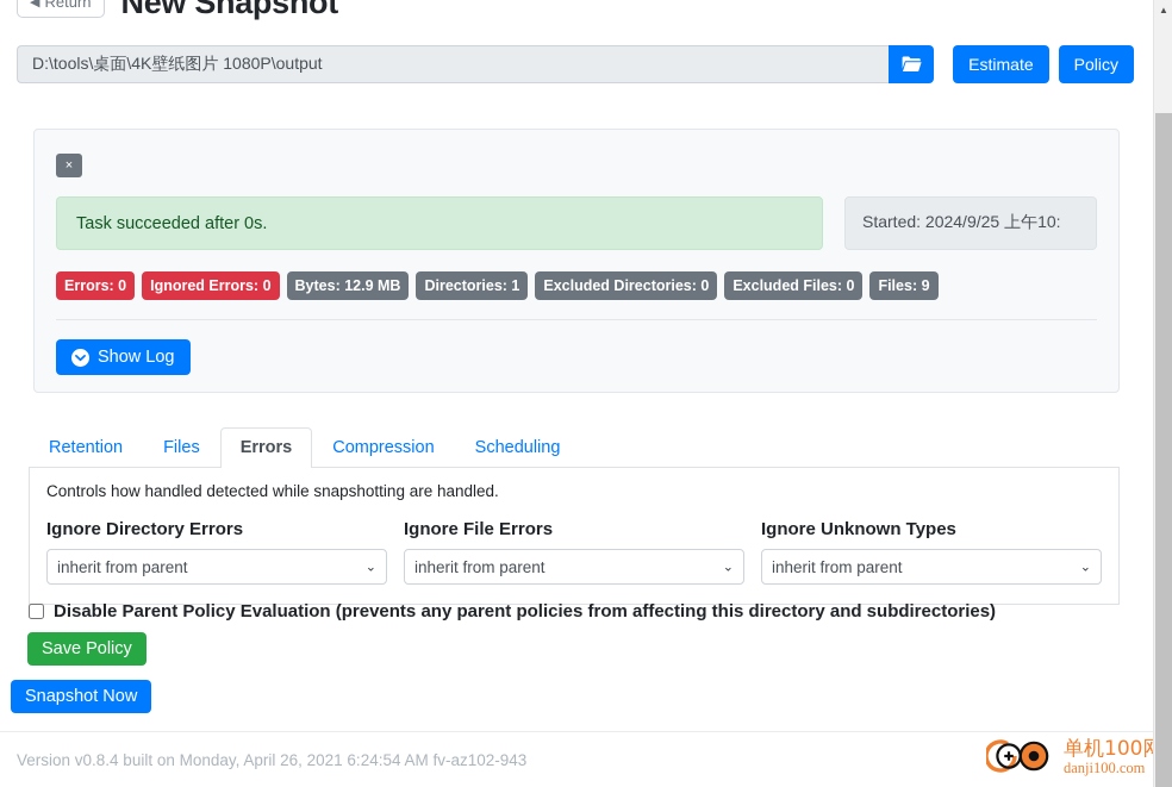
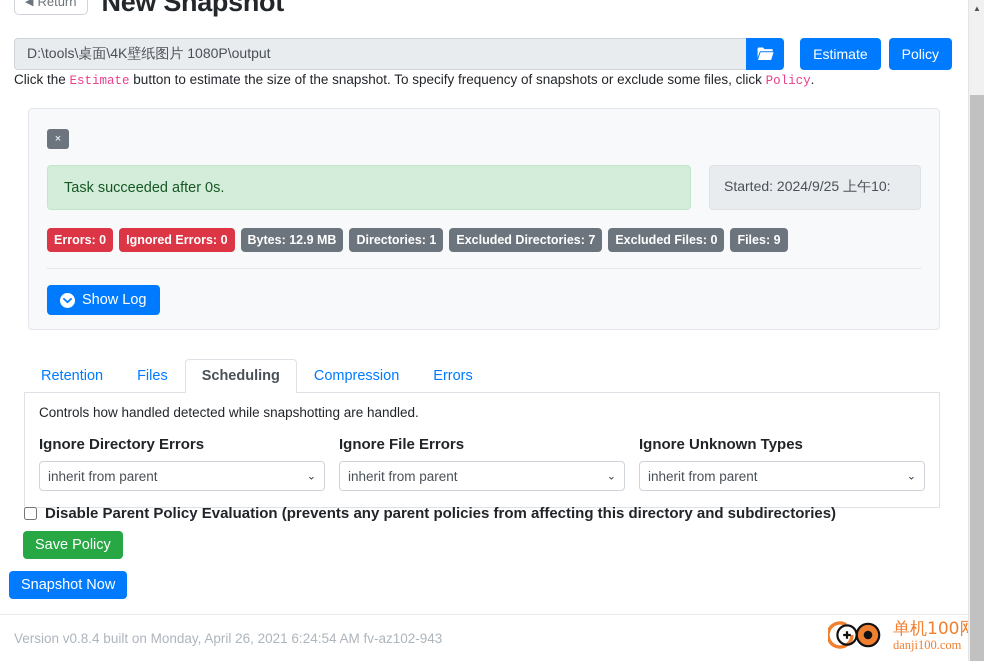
  ◀
  Return
  New Snapshot
  D:\tools\桌面\4K壁纸图片 1080P\output
  Estimate
  Policy
+ Click the Estimate button to estimate the size of the snapshot. To specify frequency of snapshots or exclude some files, click Policy.
  ×
  Task succeeded after 0s.
  Started: 2024/9/25 上午10:
  Errors: 0
  Ignored Errors: 0
  Bytes: 12.9 MB
  Directories: 1
- Excluded Directories: 0
+ Excluded Directories: 7
  Excluded Files: 0
  Files: 9
  Show Log
  Retention
  Files
- Errors
+ Scheduling
  Compression
- Scheduling
+ Errors
  Controls how handled detected while snapshotting are handled.
  Ignore Directory Errors
  inherit from parent
  ⌄
  Ignore File Errors
  inherit from parent
  ⌄
  Ignore Unknown Types
  inherit from parent
  ⌄
  Disable Parent Policy Evaluation (prevents any parent policies from affecting this directory and subdirectories)
  Save Policy
  Snapshot Now
  Version v0.8.4 built on Monday, April 26, 2021 6:24:54 AM fv-az102-943
  单机100
  danji100.com
  ▲
